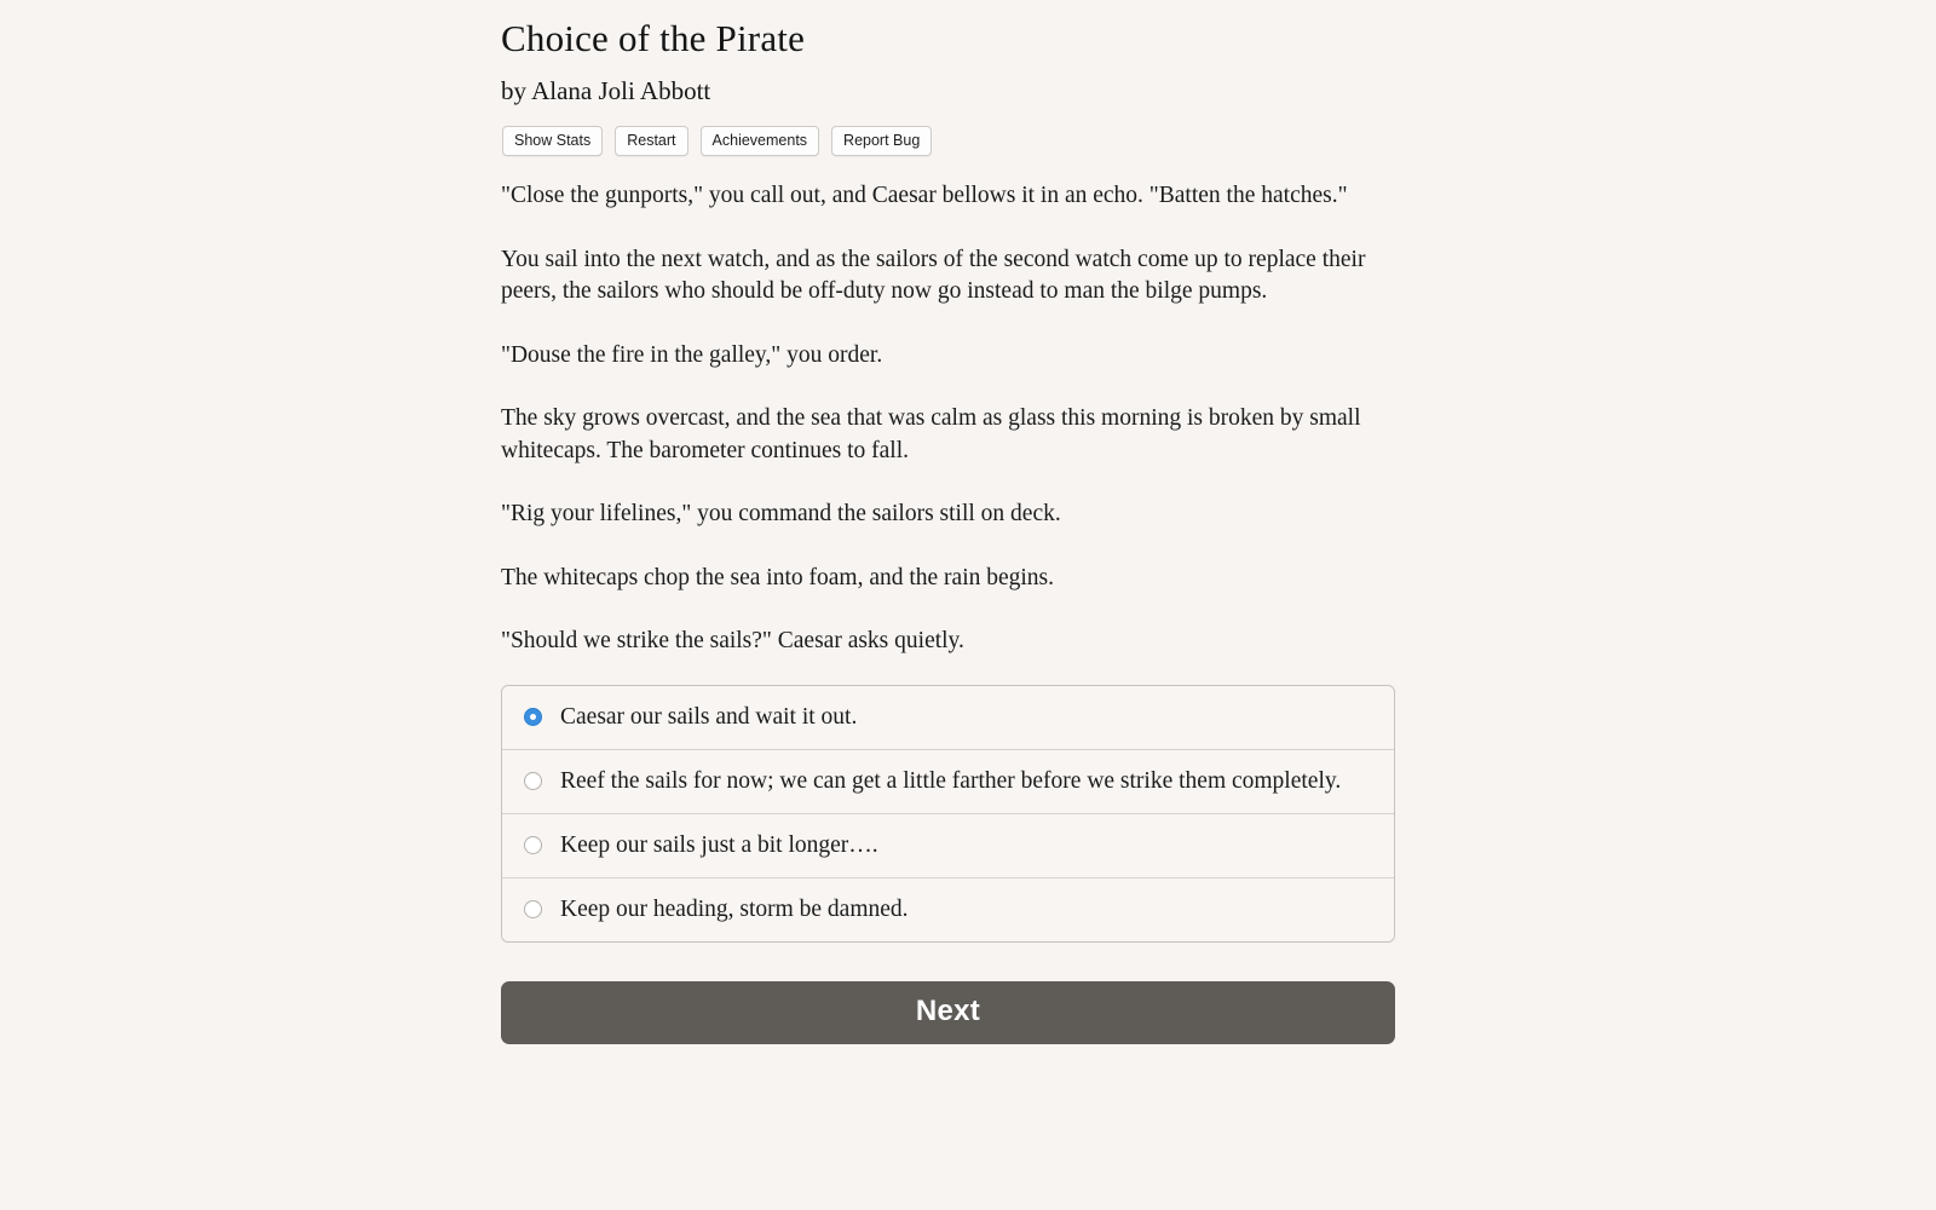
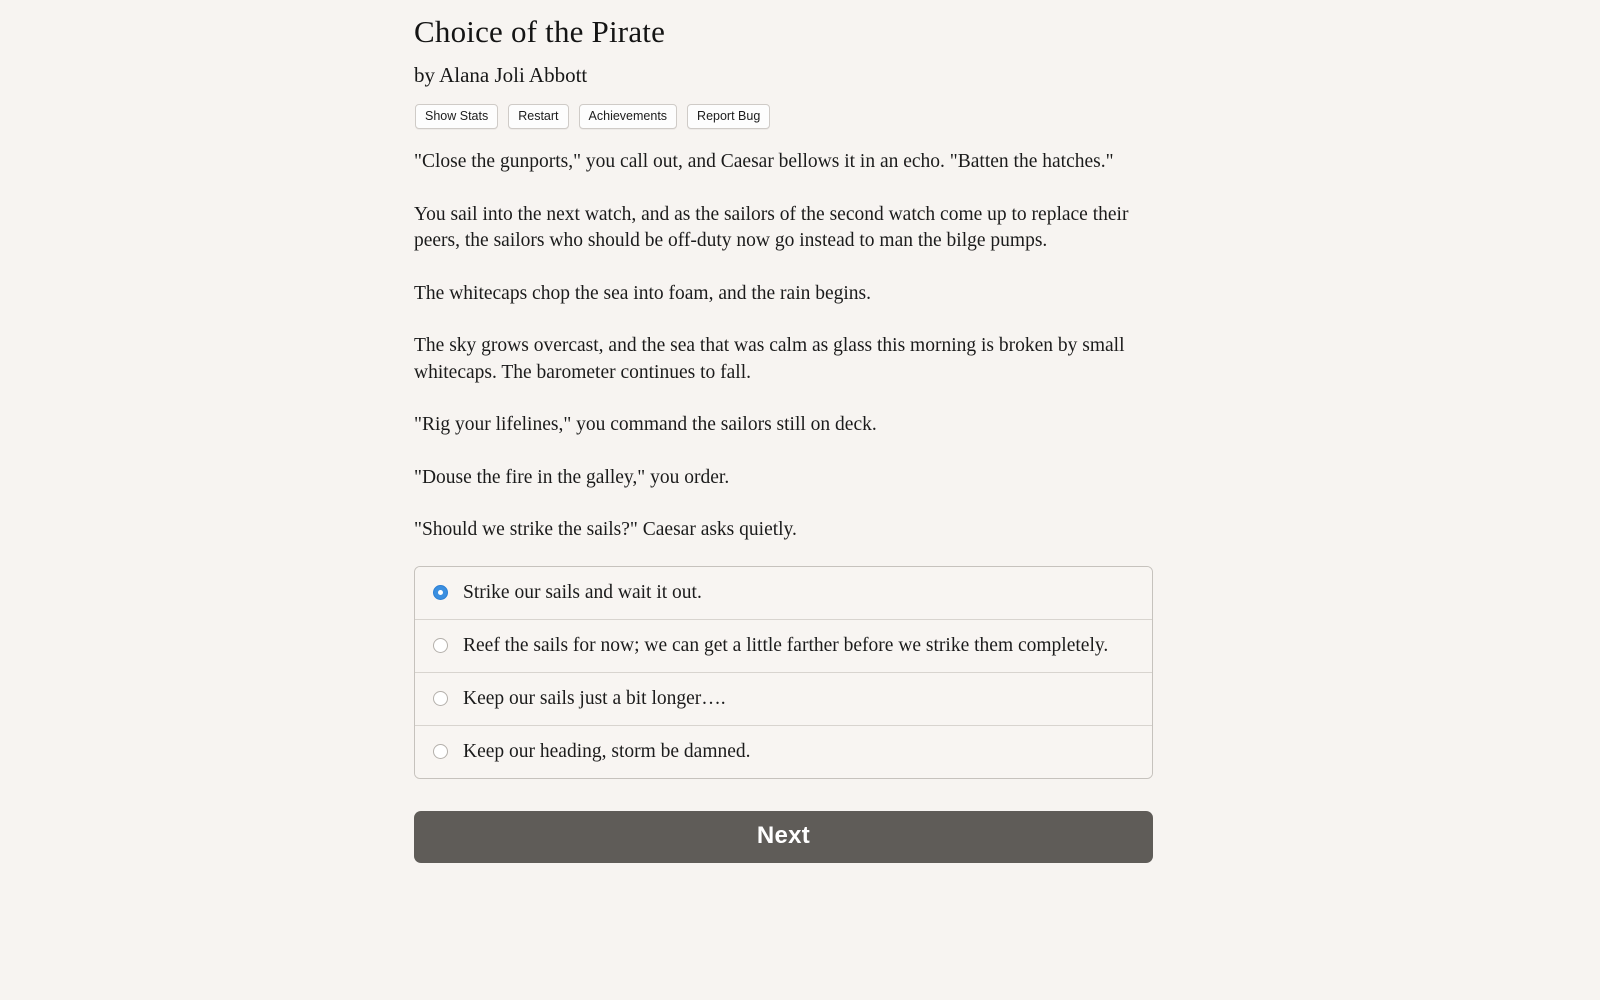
  Choice of the Pirate
  by Alana Joli Abbott
  Show Stats
  Restart
  Achievements
  Report Bug
  "Close the gunports," you call out, and Caesar bellows it in an echo. "Batten the hatches."
  You sail into the next watch, and as the sailors of the second watch come up to replace their peers, the sailors who should be off-duty now go instead to man the bilge pumps.
- "Douse the fire in the galley," you order.
+ The whitecaps chop the sea into foam, and the rain begins.
  The sky grows overcast, and the sea that was calm as glass this morning is broken by small whitecaps. The barometer continues to fall.
  "Rig your lifelines," you command the sailors still on deck.
- The whitecaps chop the sea into foam, and the rain begins.
+ "Douse the fire in the galley," you order.
  "Should we strike the sails?" Caesar asks quietly.
- Caesar our sails and wait it out.
+ Strike our sails and wait it out.
  Reef the sails for now; we can get a little farther before we strike them completely.
  Keep our sails just a bit longer….
  Keep our heading, storm be damned.
  Next
